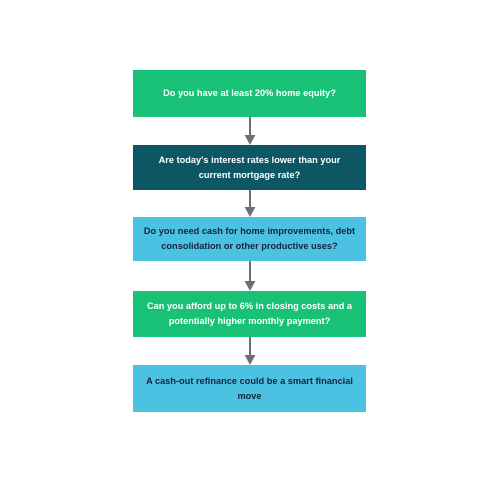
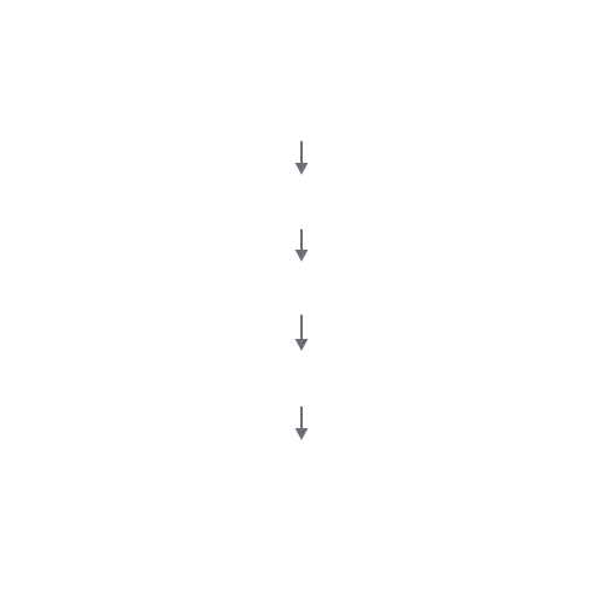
- Do you have at least 20% home equity?
- Are today's interest rates lower than your current mortgage rate?
- Do you need cash for home improvements, debt consolidation or other productive uses?
- Can you afford up to 6% in closing costs and a potentially higher monthly payment?
- A cash-out refinance could be a smart financial move
